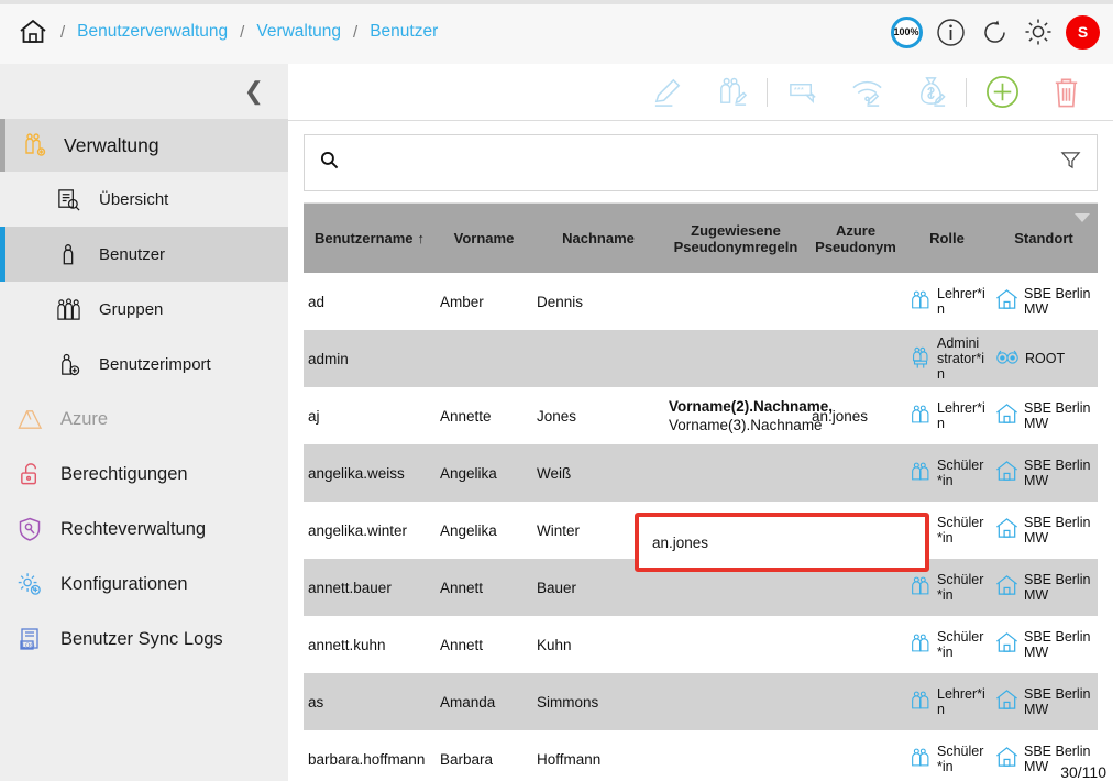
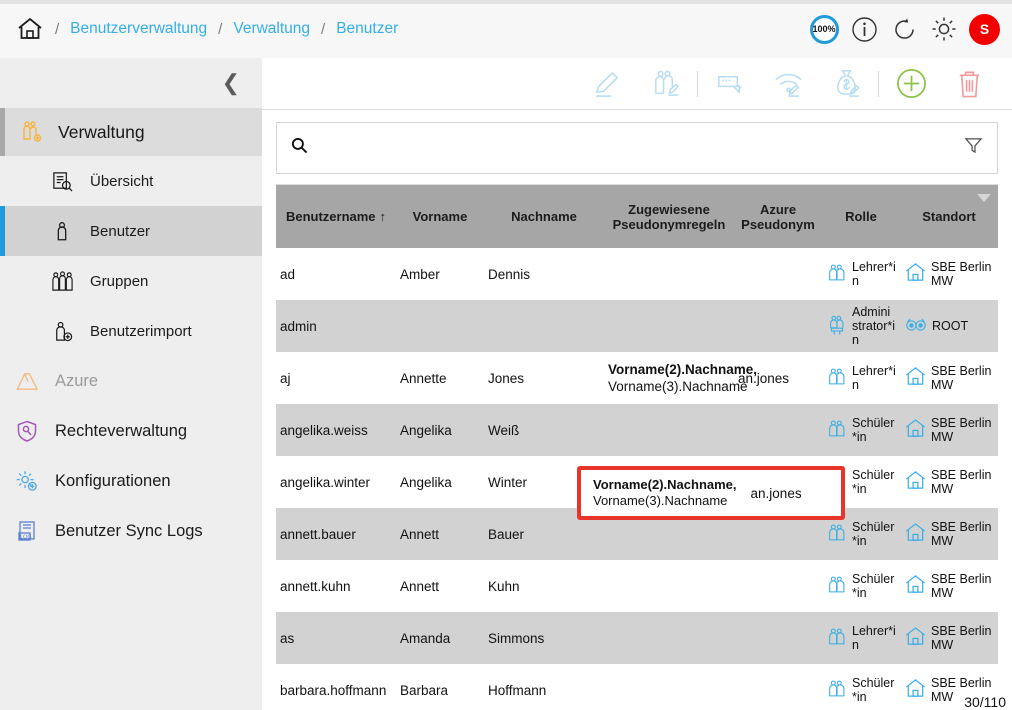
  /
  Benutzerverwaltung
  /
  Verwaltung
  /
  Benutzer
  100%
  S
  ❮
  Verwaltung
  Übersicht
  Benutzer
  Gruppen
  Benutzerimport
  Azure
- Berechtigungen
  Rechteverwaltung
  Konfigurationen
  Benutzer Sync Logs
  ***
  Benutzername ↑	Vorname	Nachname	Zugewiesene Pseudonymregeln	Azure Pseudonym	Rolle	Standort
  ad	Amber	Dennis			Lehrer*in	SBE Berlin MW
  admin					Administrator*in	ROOT
  aj	Annette	Jones	Vorname(2).Nachname,Vorname(3).Nachname	an.jones	Lehrer*in	SBE Berlin MW
  angelika.weiss	Angelika	Weiß			Schüler*in	SBE Berlin MW
  angelika.winter	Angelika	Winter			Schüler*in	SBE Berlin MW
  annett.bauer	Annett	Bauer			Schüler*in	SBE Berlin MW
  annett.kuhn	Annett	Kuhn			Schüler*in	SBE Berlin MW
  as	Amanda	Simmons			Lehrer*in	SBE Berlin MW
  barbara.hoffmann	Barbara	Hoffmann			Schüler*in	SBE Berlin MW
+ Vorname(2).Nachname,
+ Vorname(3).Nachname
  an.jones
  30/110
